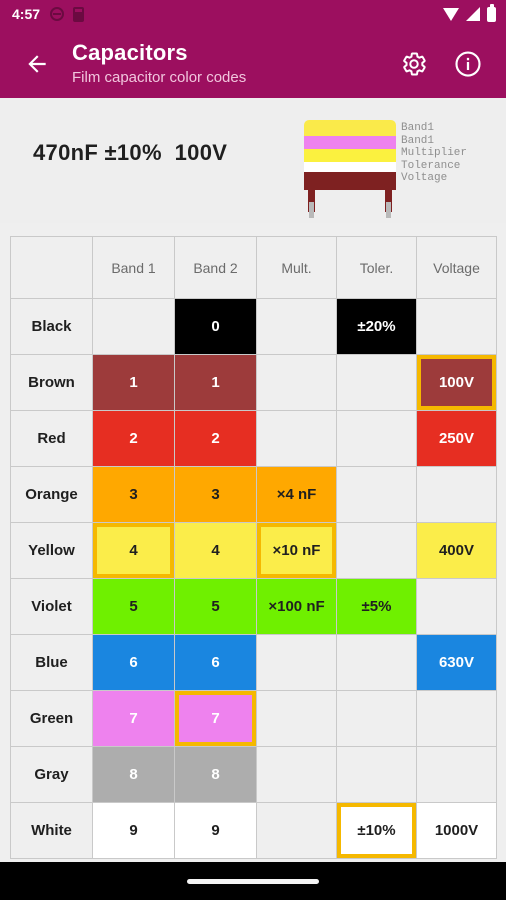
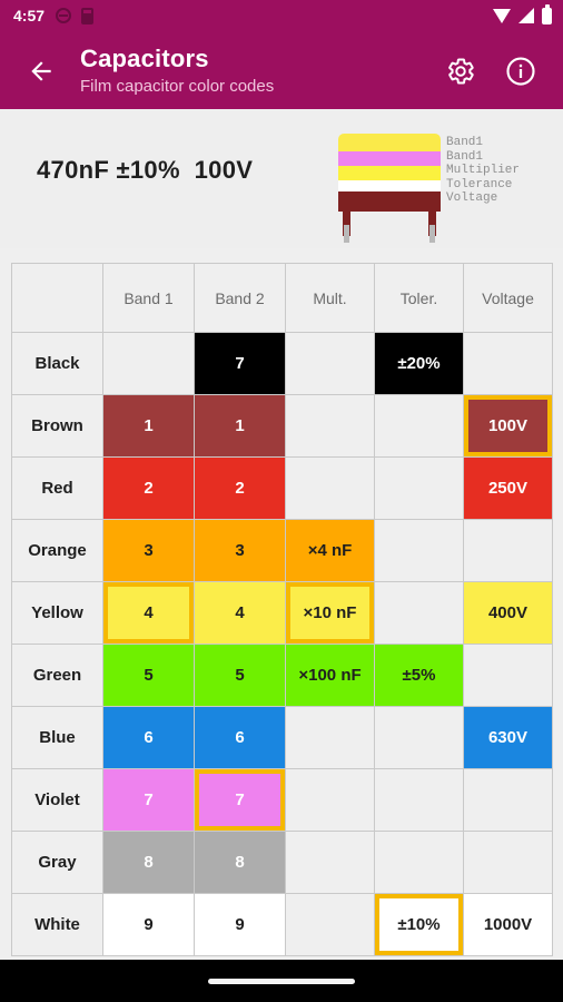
  4:57
  Capacitors
  Film capacitor color codes
  470nF ±10% 100V
  Band1
  Band1
  Multiplier
  Tolerance
  Voltage
  	Band 1	Band 2	Mult.	Toler.	Voltage
- Black		0		±20%
+ Black		7		±20%
  Brown	1	1			100V
  Red	2	2			250V
  Orange	3	3	×4 nF
  Yellow	4	4	×10 nF		400V
- Violet	5	5	×100 nF	±5%
+ Green	5	5	×100 nF	±5%
  Blue	6	6			630V
- Green	7	7
+ Violet	7	7
  Gray	8	8
  White	9	9		±10%	1000V
